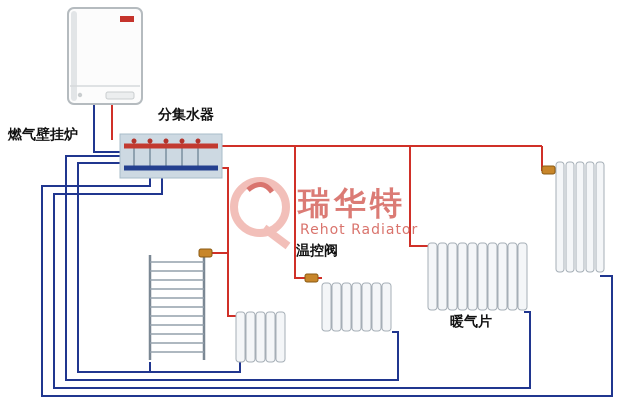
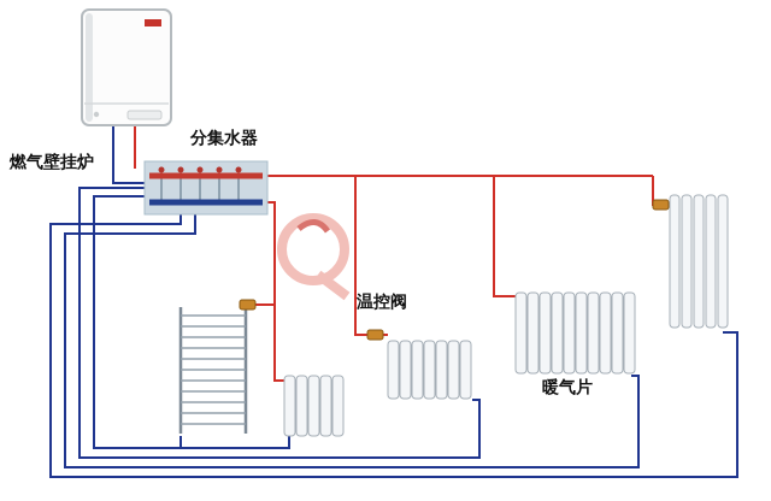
  燃气壁挂炉
  分集水器
  温控阀
  暖气片
- 瑞华特
- Rehot Radiator
